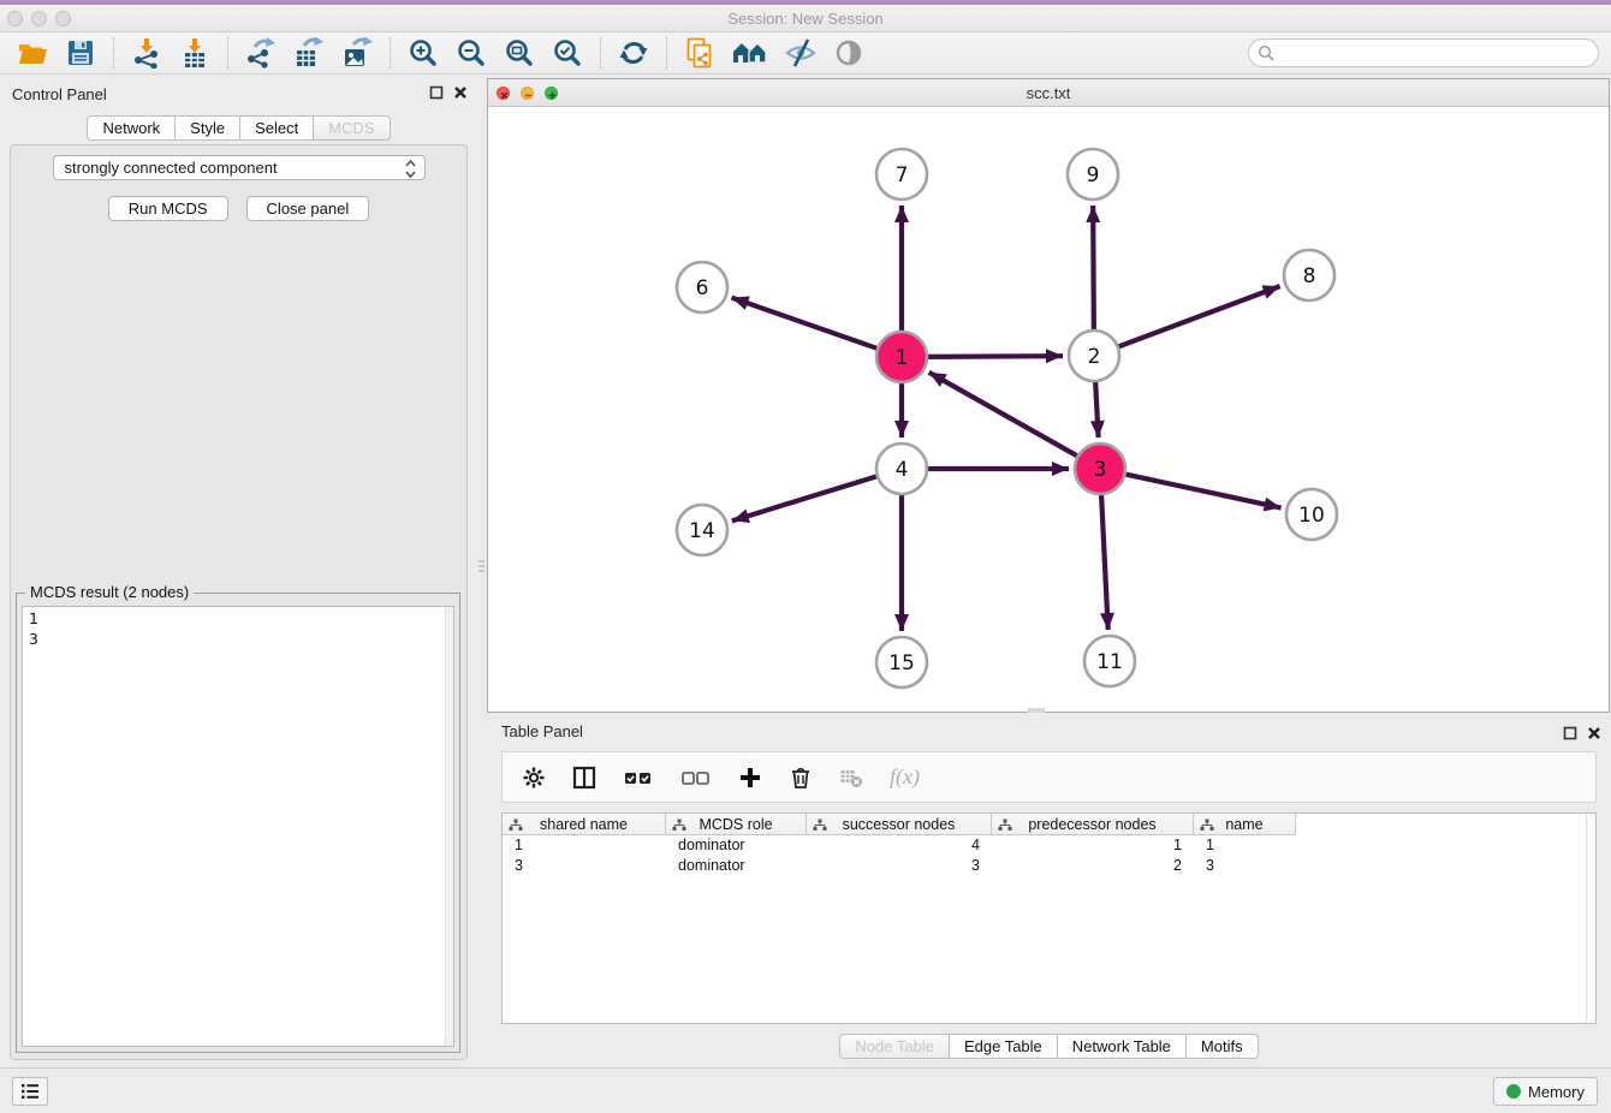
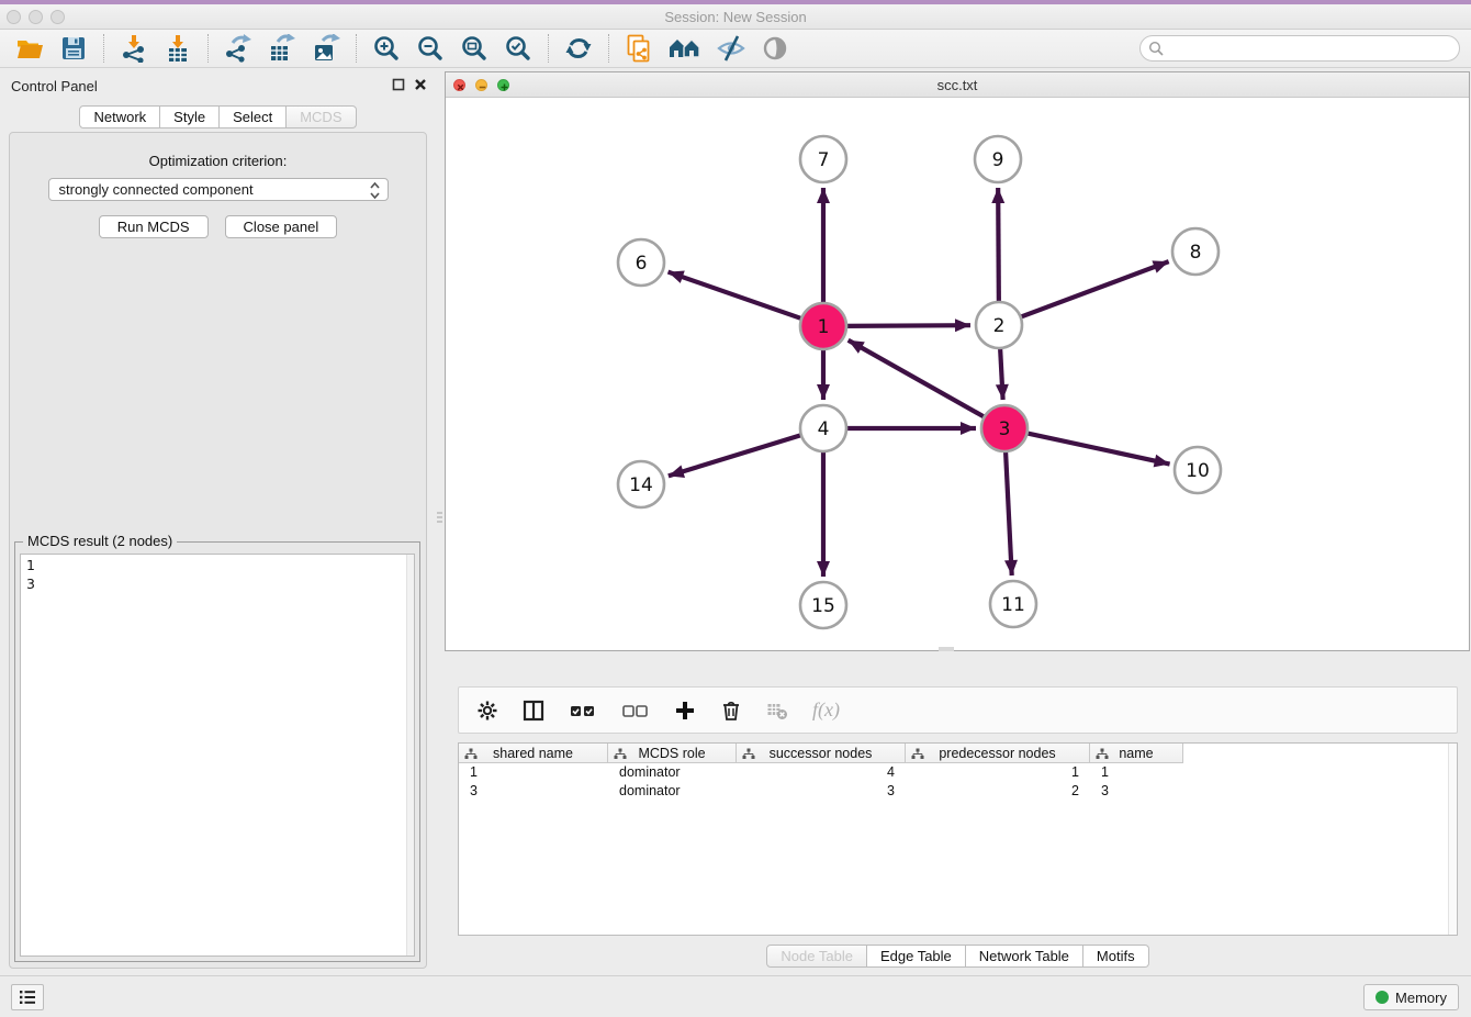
  Session: New Session
  Control Panel
  Network
  Style
  Select
  MCDS
+ Optimization criterion:
  strongly connected component
  Run MCDS
  Close panel
  MCDS result (2 nodes)
  1
  3
  scc.txt
  1
  2
  3
  4
  6
  7
  8
  9
  10
  11
  14
  15
- Table Panel
  f(x)
  shared name
  MCDS role
  successor nodes
  predecessor nodes
  name
  1
  dominator
  4
  1
  1
  3
  dominator
  3
  2
  3
  Node Table
  Edge Table
  Network Table
  Motifs
  Memory
